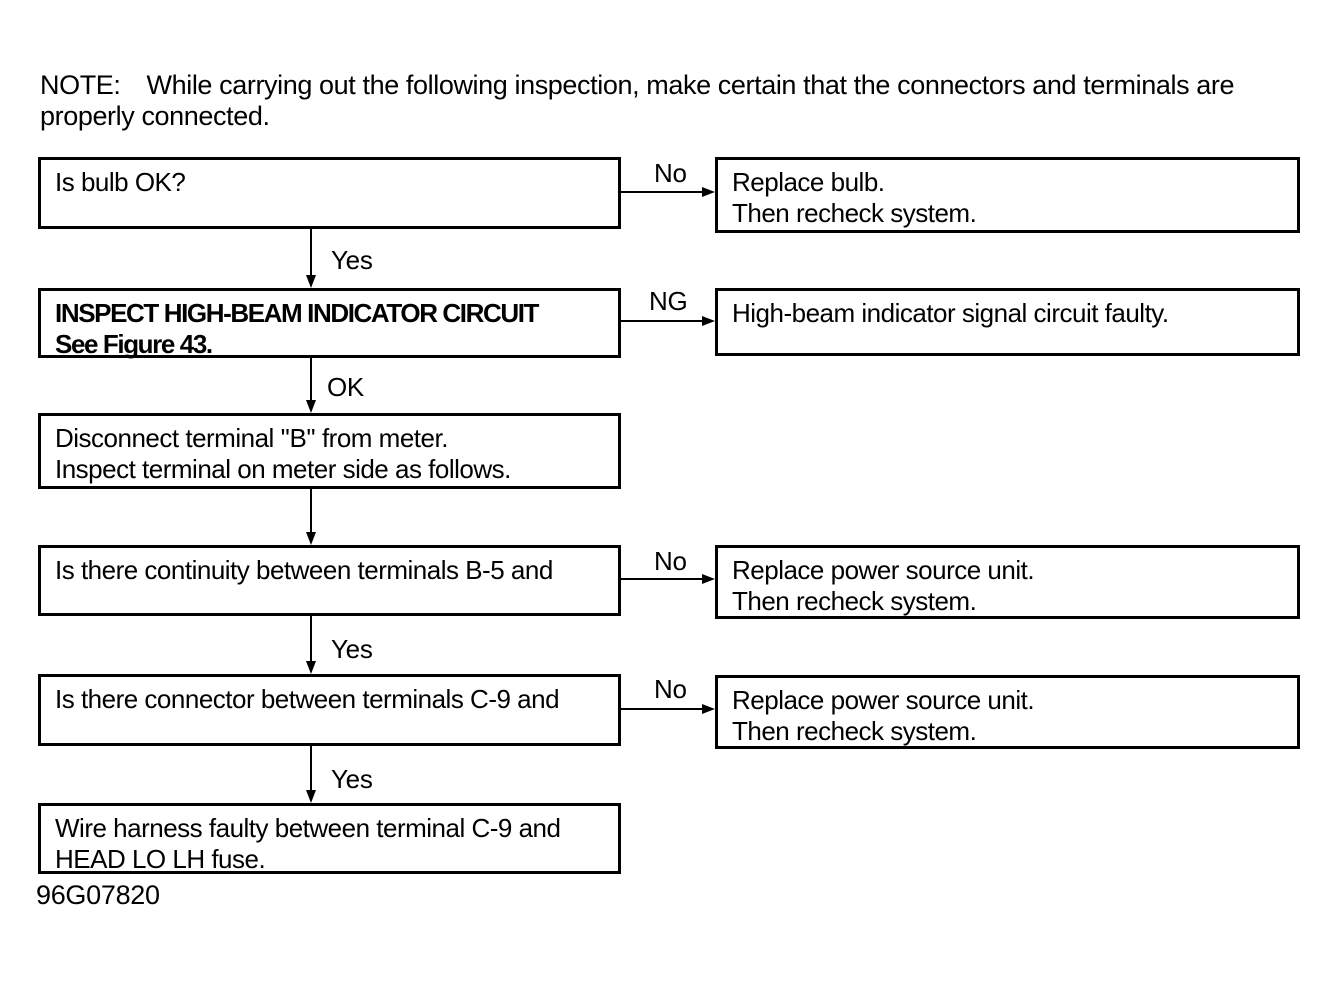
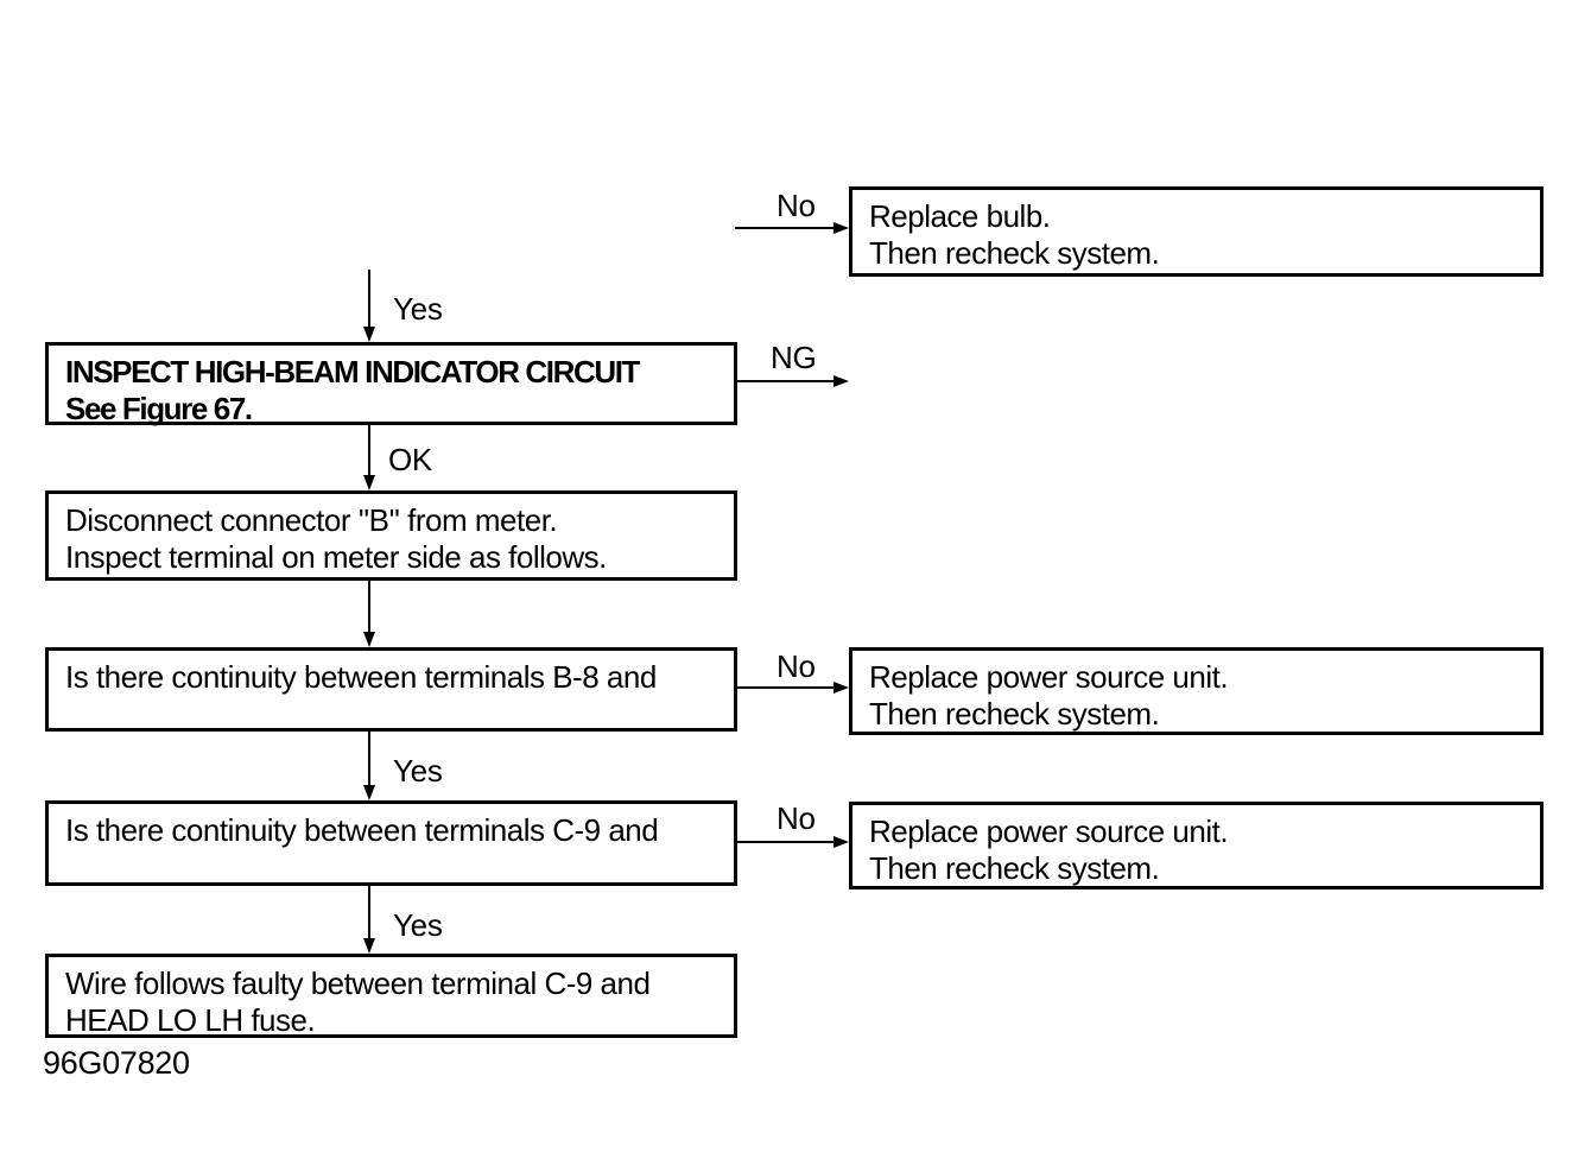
- NOTE: While carrying out the following inspection, make certain that the connectors and terminals are properly connected.
- Is bulb OK?
  INSPECT HIGH-BEAM INDICATOR CIRCUIT
- See Figure 43.
+ See Figure 67.
- Disconnect terminal ''B'' from meter.
+ Disconnect connector ''B'' from meter.
  Inspect terminal on meter side as follows.
- Is there continuity between terminals B-5 and
+ Is there continuity between terminals B-8 and
- Is there connector between terminals C-9 and
+ Is there continuity between terminals C-9 and
- Wire harness faulty between terminal C-9 and
+ Wire follows faulty between terminal C-9 and
  HEAD LO LH fuse.
  Replace bulb.
  Then recheck system.
- High-beam indicator signal circuit faulty.
  Replace power source unit.
  Then recheck system.
  Replace power source unit.
  Then recheck system.
  Yes
  OK
  Yes
  Yes
  No
  NG
  No
  No
  96G07820
